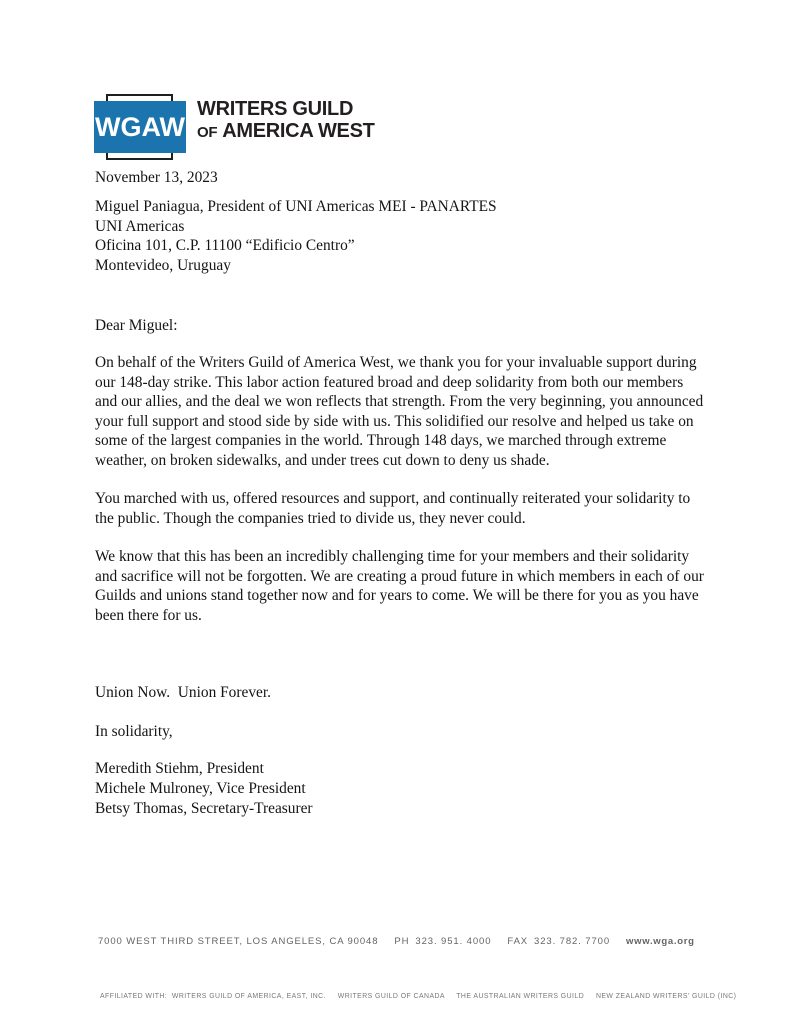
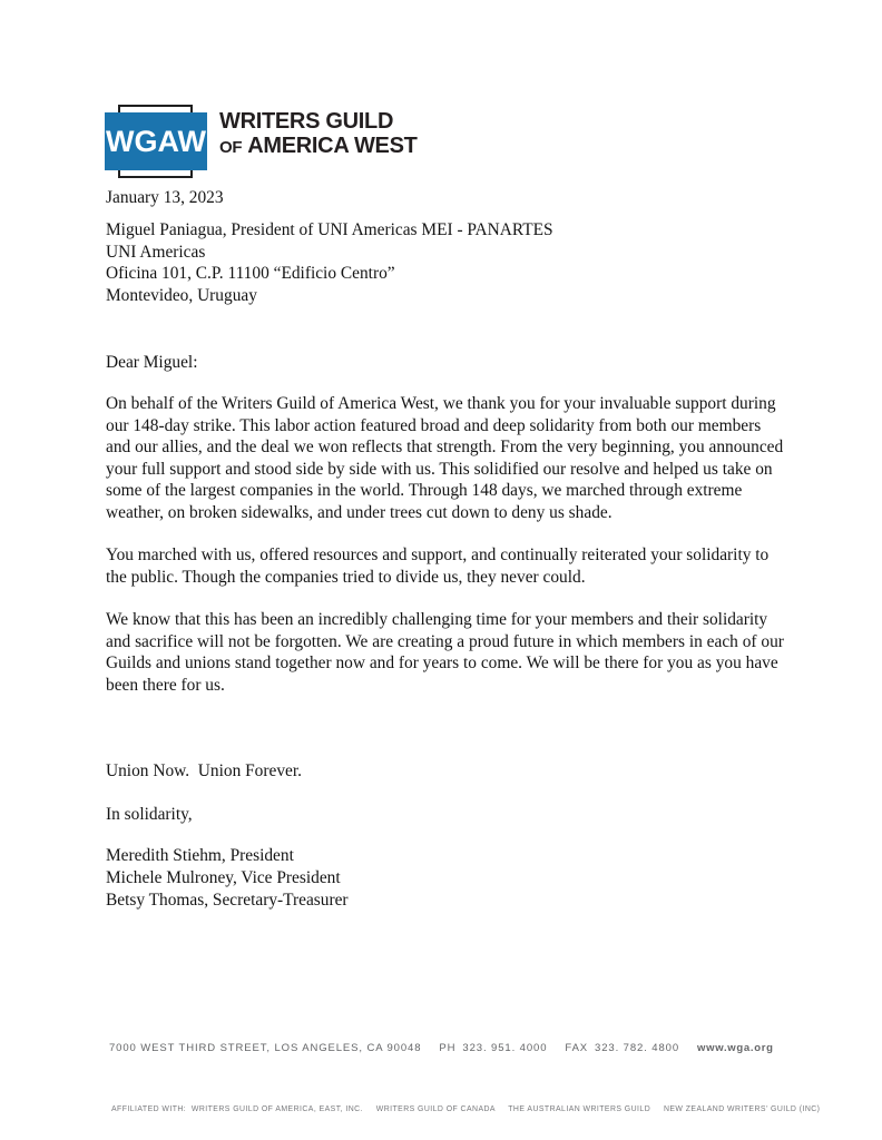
  WGAW
  WRITERS GUILD
  OF
  AMERICA WEST
- November 13, 2023
+ January 13, 2023
  Miguel Paniagua, President of UNI Americas MEI - PANARTES
  UNI Americas
  Oficina 101, C.P. 11100 “Edificio Centro”
  Montevideo, Uruguay
  Dear Miguel:
  On behalf of the Writers Guild of America West, we thank you for your invaluable support during our 148-day strike. This labor action featured broad and deep solidarity from both our members and our allies, and the deal we won reflects that strength. From the very beginning, you announced your full support and stood side by side with us. This solidified our resolve and helped us take on some of the largest companies in the world. Through 148 days, we marched through extreme weather, on broken sidewalks, and under trees cut down to deny us shade.
  You marched with us, offered resources and support, and continually reiterated your solidarity to the public. Though the companies tried to divide us, they never could.
  We know that this has been an incredibly challenging time for your members and their solidarity and sacrifice will not be forgotten. We are creating a proud future in which members in each of our Guilds and unions stand together now and for years to come. We will be there for you as you have been there for us.
  Union Now. Union Forever.
  In solidarity,
  Meredith Stiehm, President
  Michele Mulroney, Vice President
  Betsy Thomas, Secretary-Treasurer
  7000 WEST THIRD STREET, LOS ANGELES, CA 90048
  PH 323. 951. 4000
- FAX 323. 782. 7700
+ FAX 323. 782. 4800
  www.wga.org
